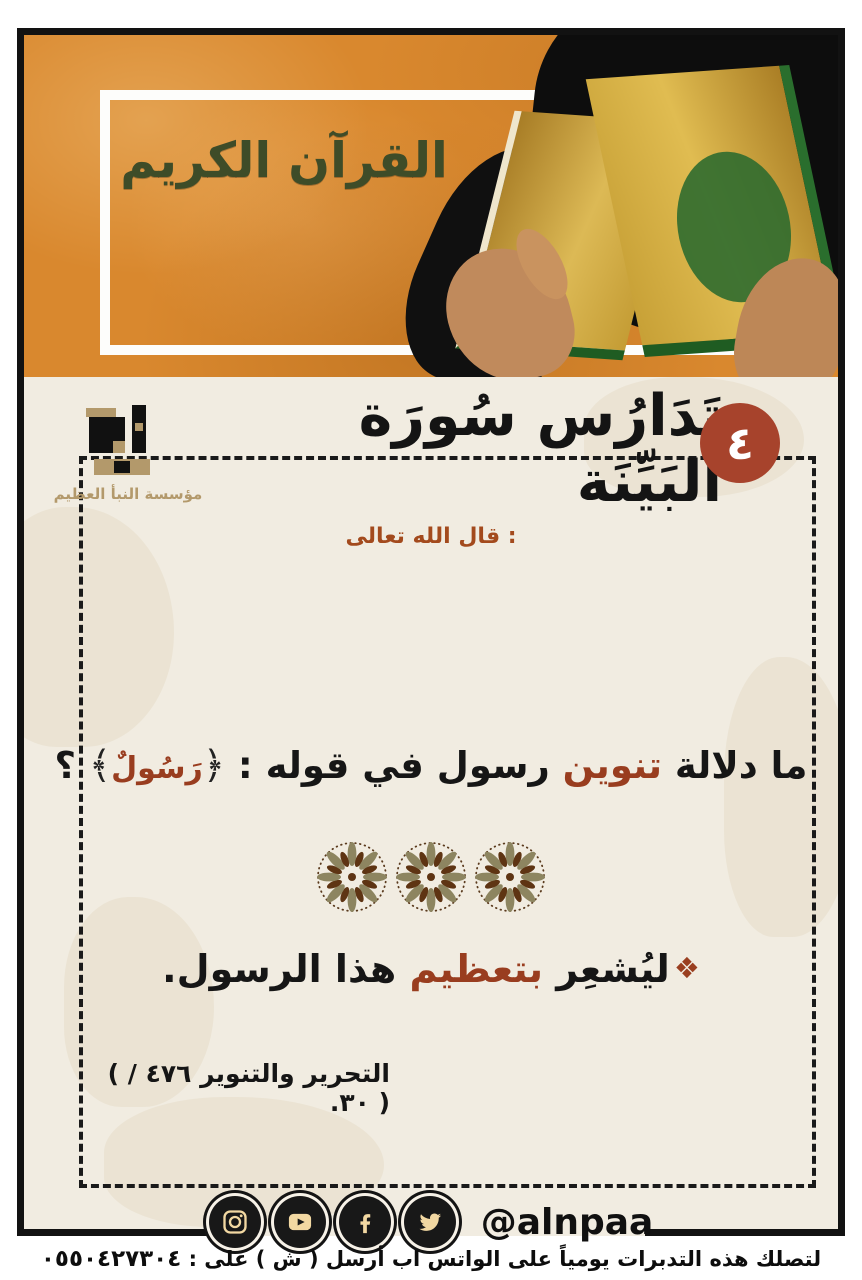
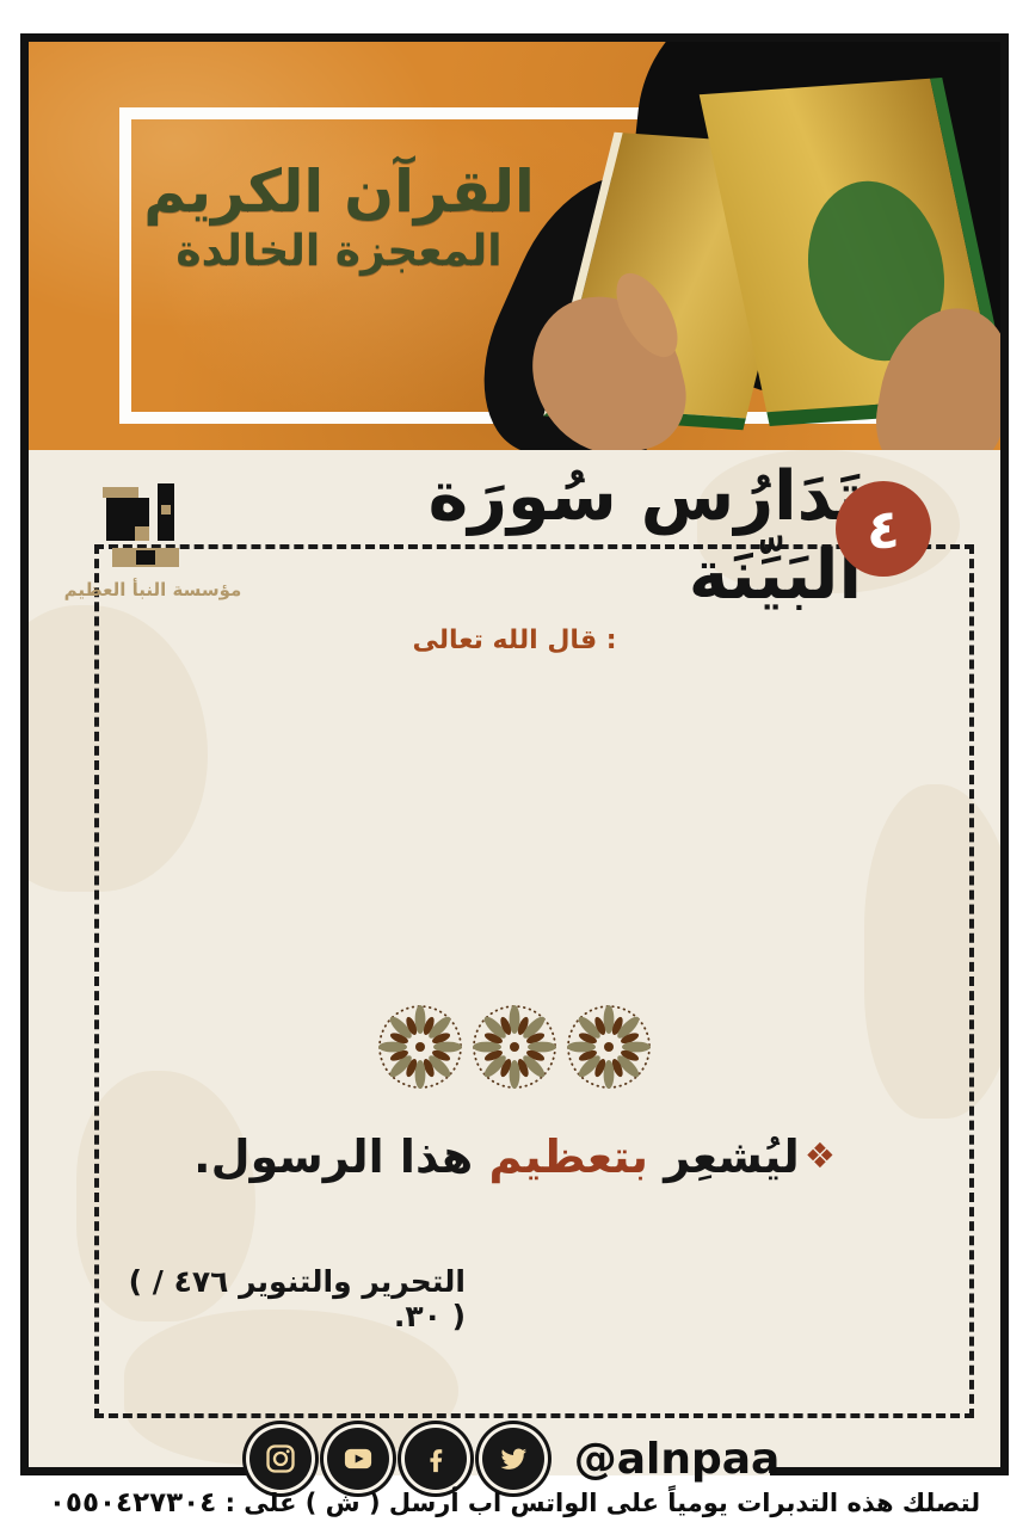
  القرآن الكريم
+ المعجزة الخالدة
  مؤسسة النبأ العظيم
  دَارُس سُورَة البَيِّنَة
  ٤
  قال الله تعالى :
- ما دلالة تنوين رسول في قوله : ﴿رَسُولٌ﴾ ؟
  ❖ليُشعِر بتعظيم هذا الرسول.
  التحرير والتنوير ( ٤٧٦ /٣٠ ).
  @alnpaa
  لتصلك هذه التدبرات يومياً على الواتس اب أرسل ( ش ) على : ٠٥٥٠٤٢٧٣٠٤
